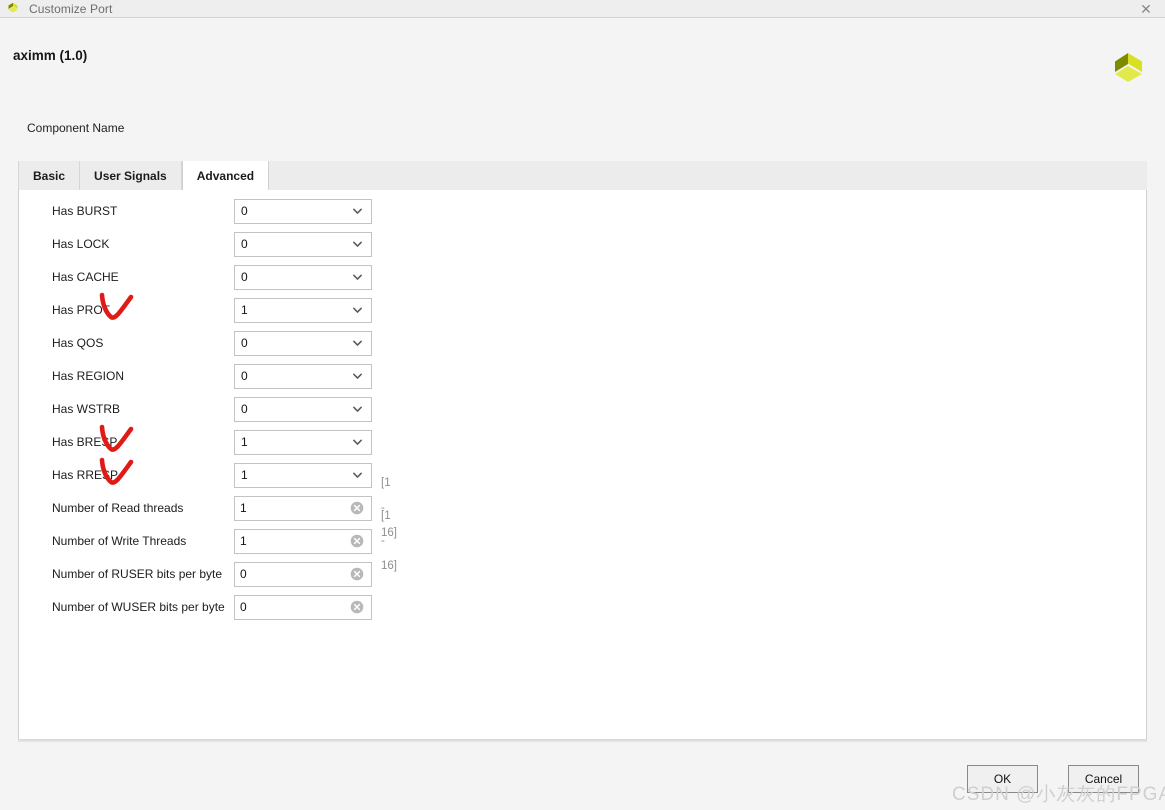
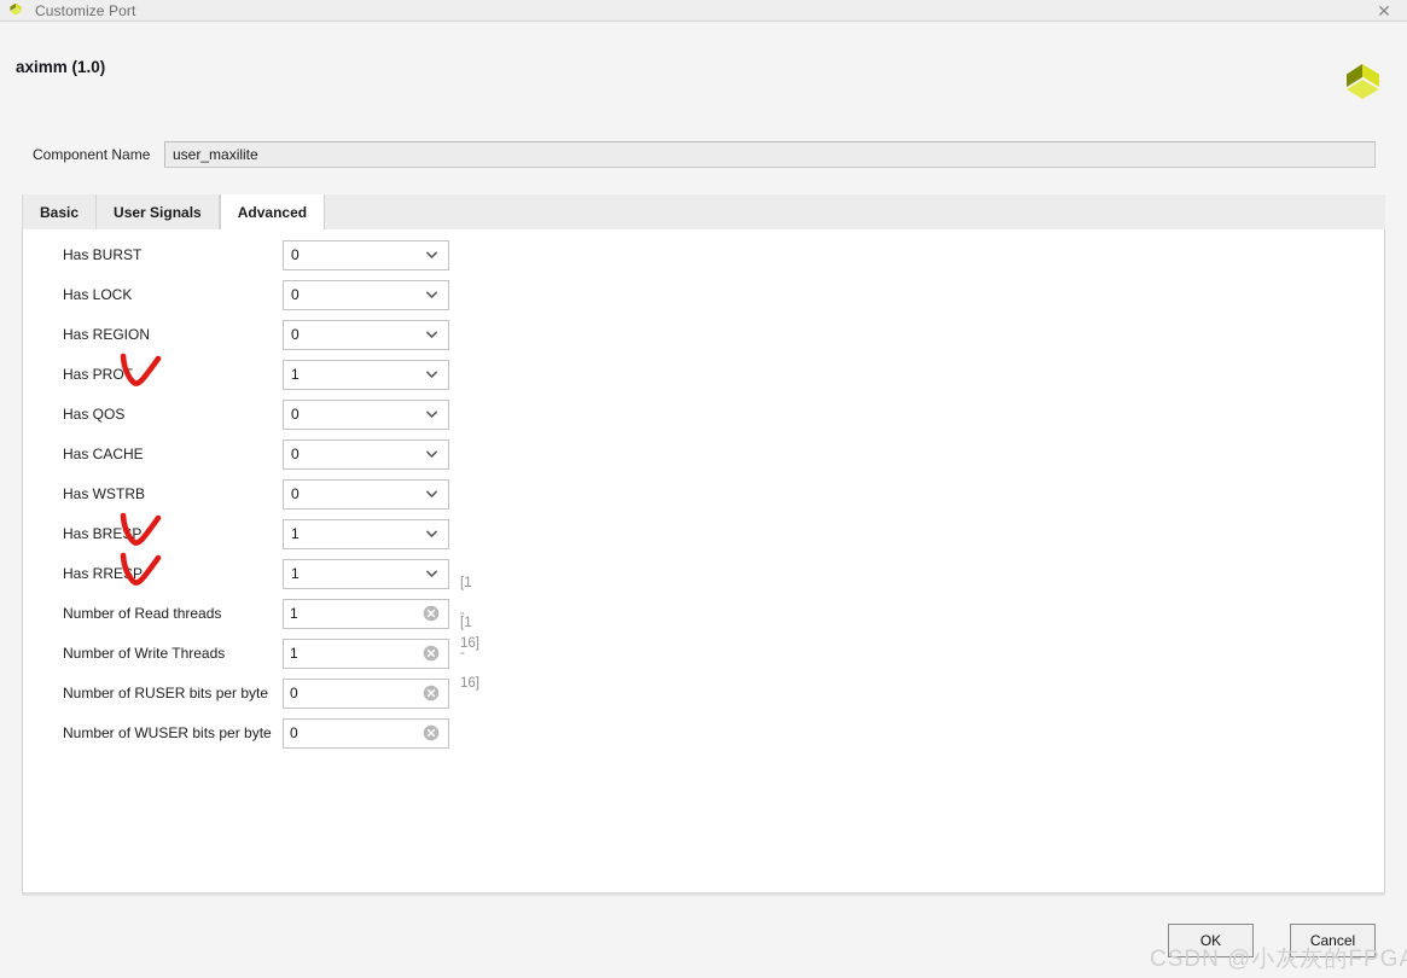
  Customize Port
  ✕
  aximm (1.0)
  Component Name
+ user_maxilite
  Basic
  User Signals
  Advanced
  Has BURST
  0
  Has LOCK
  0
- Has CACHE
+ Has REGION
  0
  Has PRO
  1
  Has QOS
  0
- Has REGION
+ Has CACHE
  0
  Has WSTRB
  0
  Has BREP
  1
  Has RREP
  1
  Number of Read threads
  1
  [1 - 16]
  Number of Write Threads
  1
  [1 - 16]
  Number of RUSER bits per byte
  0
  Number of WUSER bits per byte
  0
  OK
  Cancel
  CSDN @小灰灰的FPG
